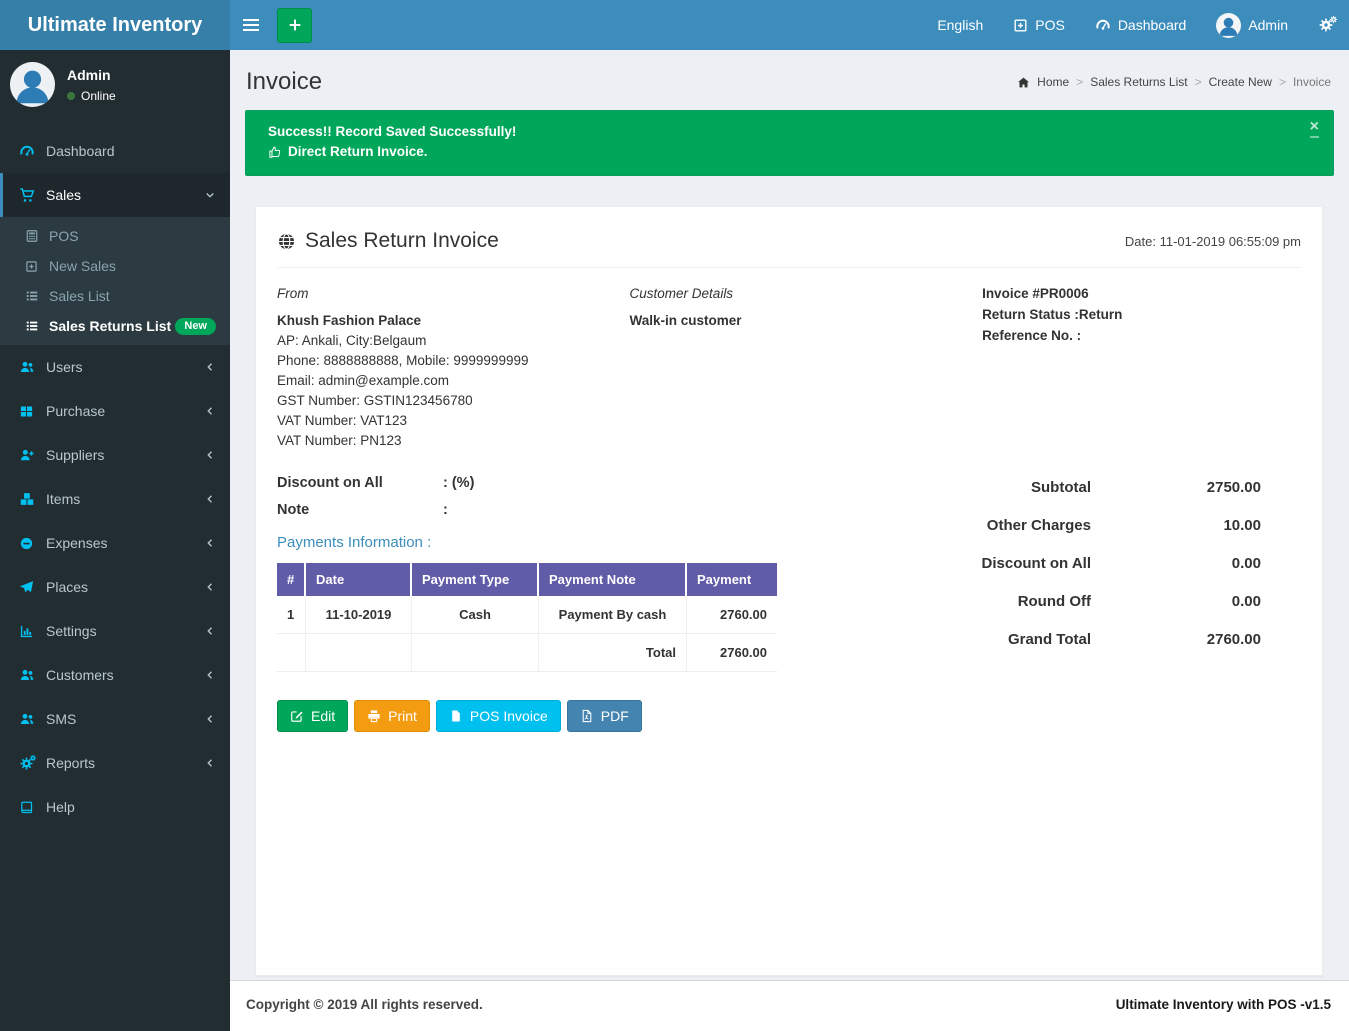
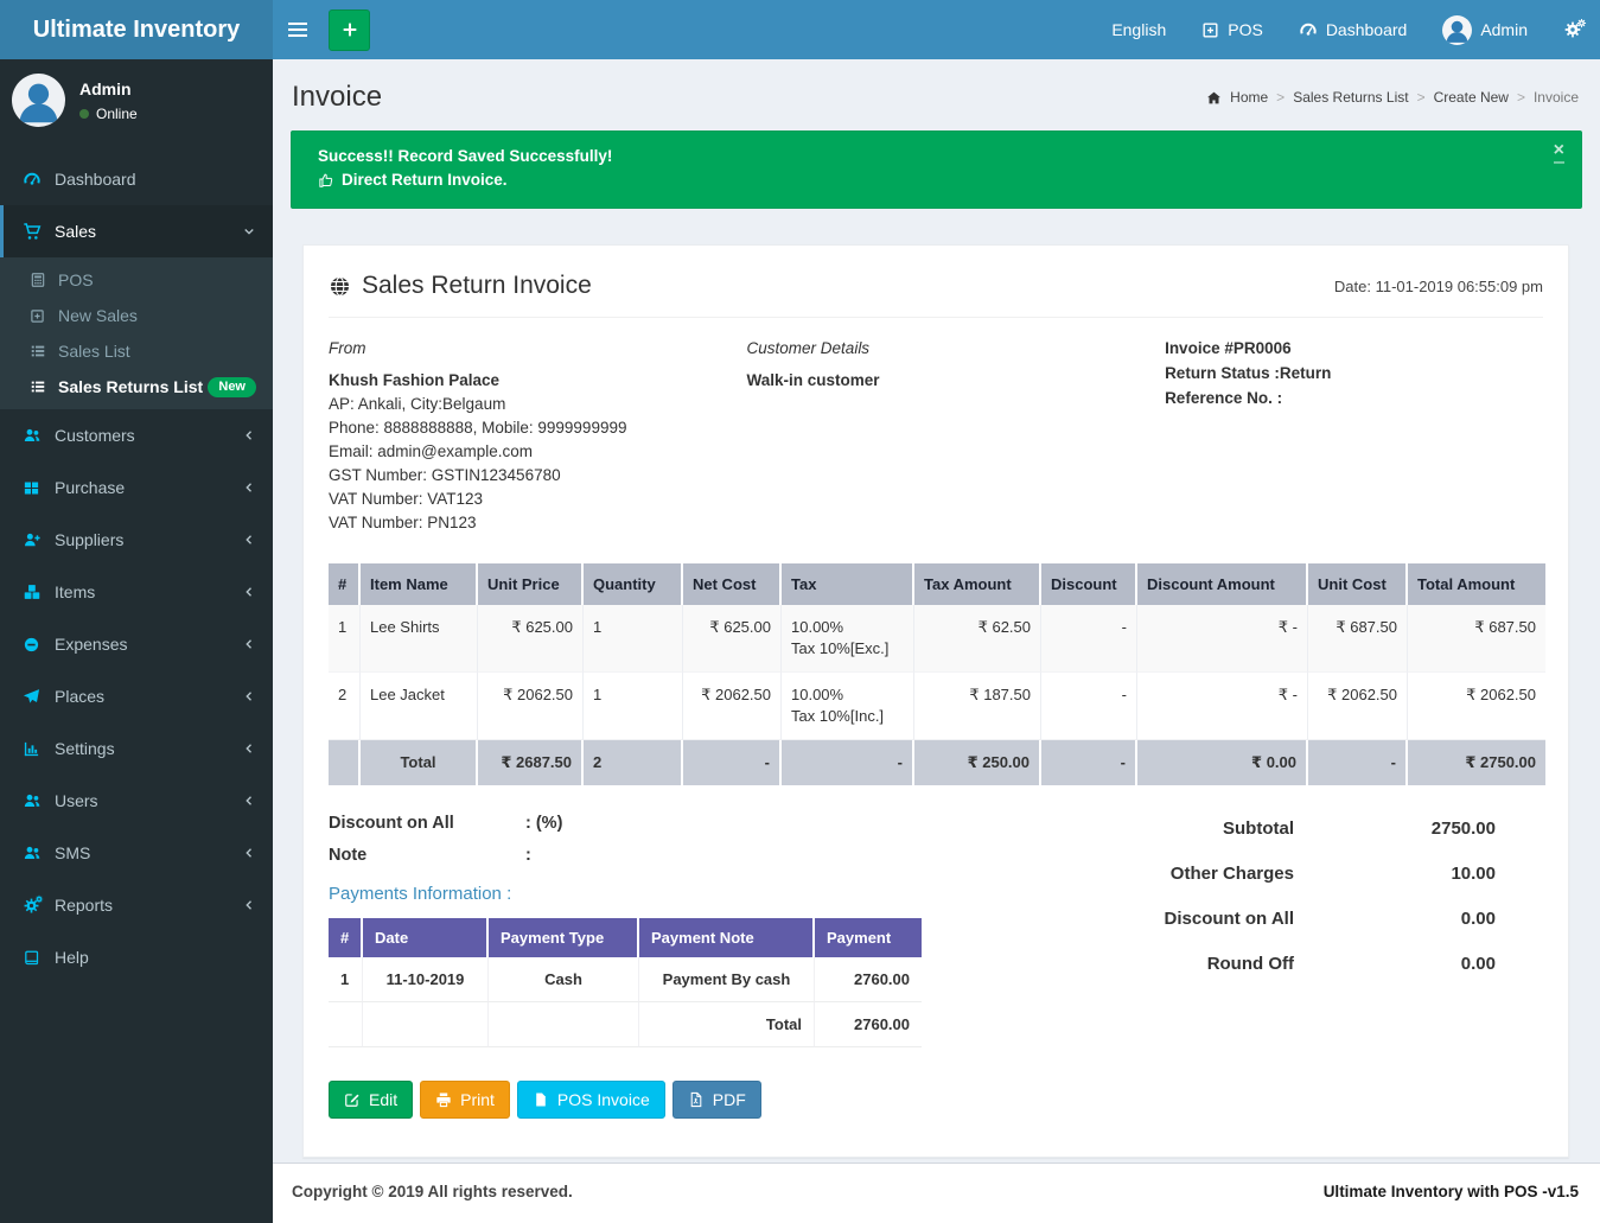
  Ultimate Inventory
  English
  POS
  Dashboard
  Admin
  Admin
  Online
  Dashboard
  Sales
  POS
  New Sales
  Sales List
  Sales Returns List
  New
- Users
+ Customers
  Purchase
  Suppliers
  Items
  Expenses
  Places
  Settings
- Customers
+ Users
  SMS
  Reports
  Help
  Invoice
  Home
  >
  Sales Returns List
  >
  Create New
  >
  Invoice
  Success!! Record Saved Successfully!
  Direct Return Invoice.
  ×
  Sales Return Invoice
  Date: 11-01-2019 06:55:09 pm
  From
  Khush Fashion Palace
  AP: Ankali, City:Belgaum
  Phone: 8888888888, Mobile: 9999999999
  Email: admin@example.com
  GST Number: GSTIN123456780
  VAT Number: VAT123
  VAT Number: PN123
  Customer Details
  Walk-in customer
  Invoice #PR0006
  Return Status :Return
  Reference No. :
+ #	Item Name	Unit Price	Quantity	Net Cost	Tax	Tax Amount	Discount	Discount Amount	Unit Cost	Total Amount
+ 1	Lee Shirts	₹ 625.00	1	₹ 625.00	10.00% Tax 10%[Exc.]	₹ 62.50	-	₹ -	₹ 687.50	₹ 687.50
+ 2	Lee Jacket	₹ 2062.50	1	₹ 2062.50	10.00% Tax 10%[Inc.]	₹ 187.50	-	₹ -	₹ 2062.50	₹ 2062.50
+ 	Total	₹ 2687.50	2	-	-	₹ 250.00	-	₹ 0.00	-	₹ 2750.00
  Discount on All
  : (%)
  Note
  :
  Payments Information :
  #	Date	Payment Type	Payment Note	Payment
  1	11-10-2019	Cash	Payment By cash	2760.00
  			Total	2760.00
  Subtotal
  2750.00
  Other Charges
  10.00
  Discount on All
  0.00
  Round Off
  0.00
- Grand Total
- 2760.00
  Edit
  Print
  POS Invoice
  PDF
  Copyright © 2019 All rights reserved.
  Ultimate Inventory with POS -v1.5
